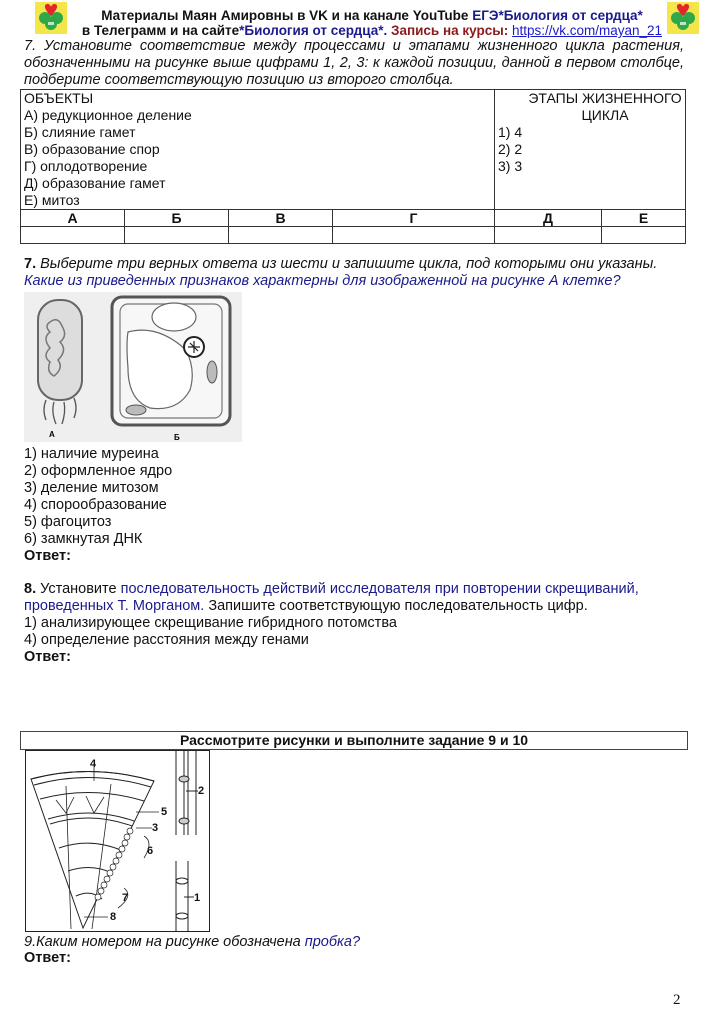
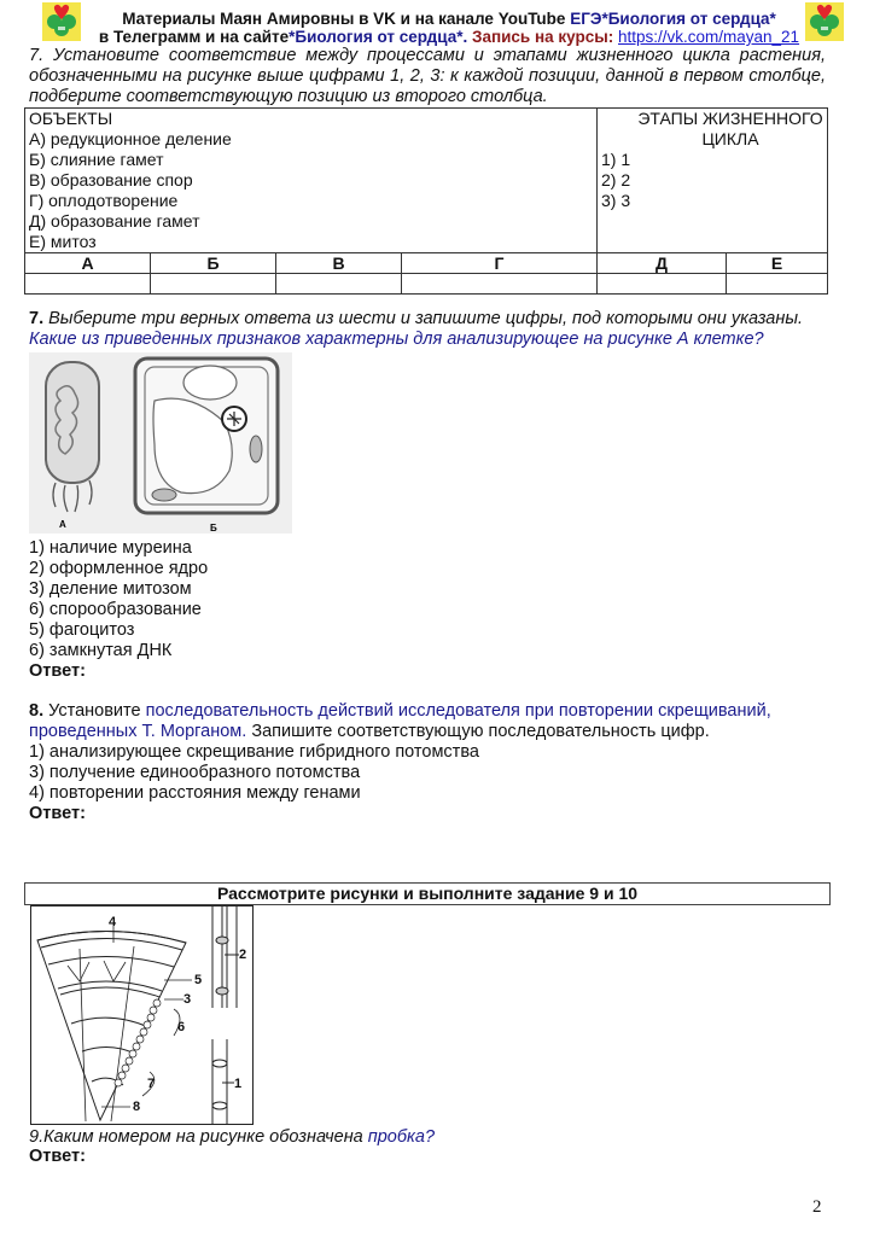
  Материалы Маян Амировны в VK и на канале YouTube ЕГЭ*Биология от сердца*
  в Телеграмм и на сайте*Биология от сердца*. Запись на курсы: https://vk.com/mayan_21
  7. Установите соответствие между процессами и этапами жизненного цикла растения, обозначенными на рисунке выше цифрами 1, 2, 3: к каждой позиции, данной в первом столбце, подберите соответствующую позицию из второго столбца.
- ОБЪЕКТЫ А) редукционное деление Б) слияние гамет В) образование спор Г) оплодотворение Д) образование гамет Е) митоз	ЭТАПЫ ЖИЗНЕННОГО ЦИКЛА 1) 4 2) 2 3) 3
+ ОБЪЕКТЫ А) редукционное деление Б) слияние гамет В) образование спор Г) оплодотворение Д) образование гамет Е) митоз	ЭТАПЫ ЖИЗНЕННОГО ЦИКЛА 1) 1 2) 2 3) 3
  А	Б	В	Г	Д	Е
- 7. Выберите три верных ответа из шести и запишите цикла, под которыми они указаны.
+ 7. Выберите три верных ответа из шести и запишите цифры, под которыми они указаны.
- Какие из приведенных признаков характерны для изображенной на рисунке А клетке?
+ Какие из приведенных признаков характерны для анализирующее на рисунке А клетке?
  А
  Б
  1) наличие муреина
  2) оформленное ядро
  3) деление митозом
- 4) спорообразование
+ 6) спорообразование
  5) фагоцитоз
  6) замкнутая ДНК
  Ответ:
  8. Установите последовательность действий исследователя при повторении скрещиваний, проведенных Т. Морганом. Запишите соответствующую последовательность цифр.
  1) анализирующее скрещивание гибридного потомства
+ 3) получение единообразного потомства
- 4) определение расстояния между генами
+ 4) повторении расстояния между генами
  Ответ:
  Рассмотрите рисунки и выполните задание 9 и 10
  4
  5
  3
  6
  7
  8
  2
  1
  9.Каким номером на рисунке обозначена пробка?
  Ответ:
  2
